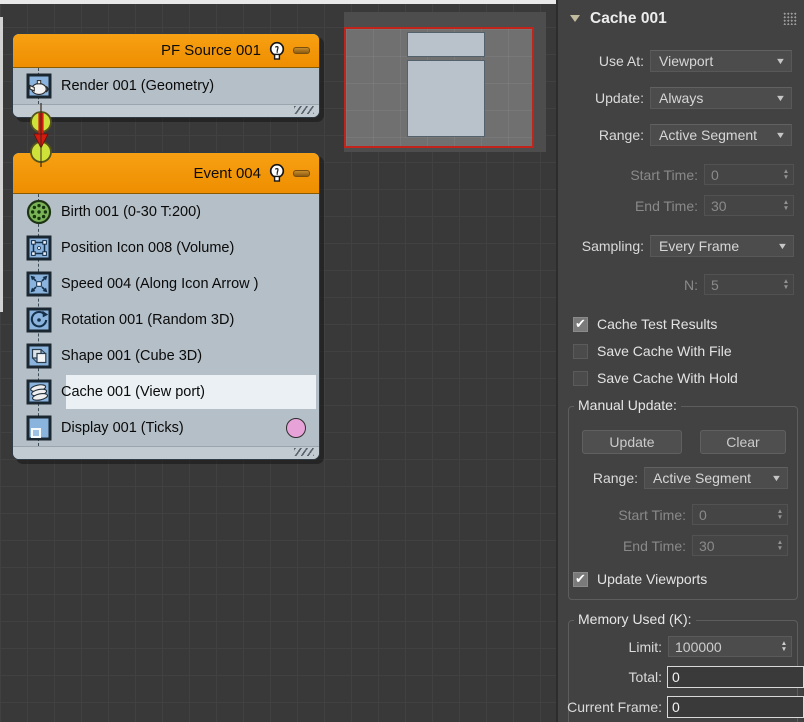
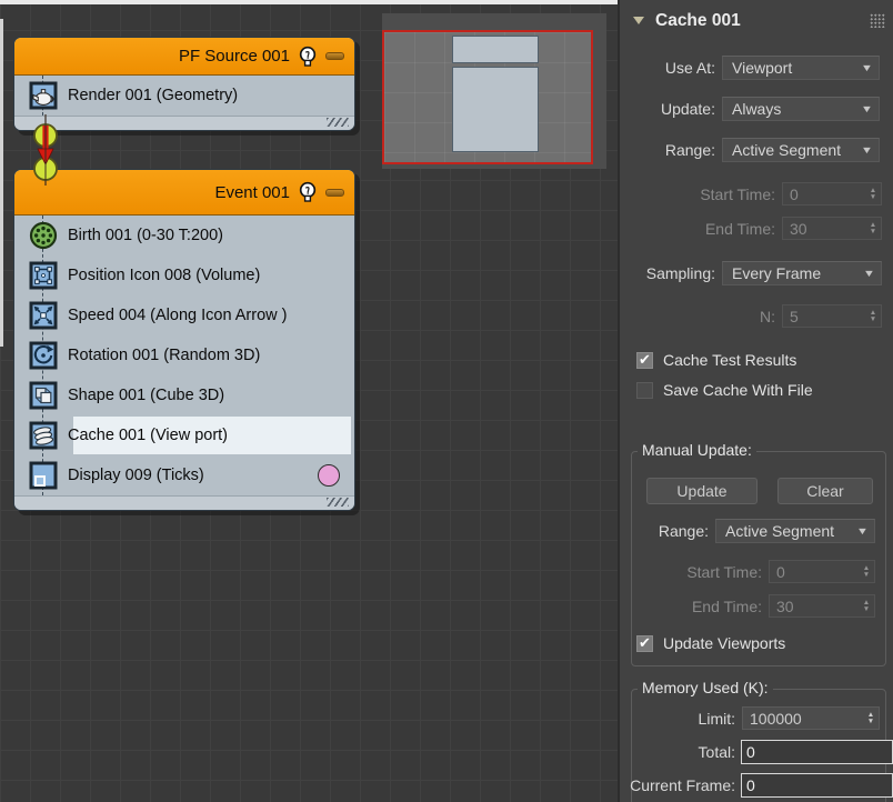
  PF Source 001
  Render 001 (Geometry)
- Event 004
+ Event 001
  Birth 001 (0-30 T:200)
  Position Icon 008 (Volume)
  Speed 004 (Along Icon Arrow )
  Rotation 001 (Random 3D)
  Shape 001 (Cube 3D)
  Cache 001 (View port)
- Display 001 (Ticks)
+ Display 009 (Ticks)
  Cache 001
  Use At:
  Viewport
  ▼
  Update:
  Always
  ▼
  Range:
  Active Segment
  ▼
  Start Time:
  0
  End Time:
  30
  Sampling:
  Every Frame
  ▼
  N:
  5
  Cache Test Results
  Save Cache With File
- Save Cache With Hold
  Manual Update:
  Update
  Clear
  Range:
  Active Segment
  ▼
  Start Time:
  0
  End Time:
  30
  Update Viewports
  Memory Used (K):
  Limit:
  100000
  Total:
  0
  Current Frame:
  0
